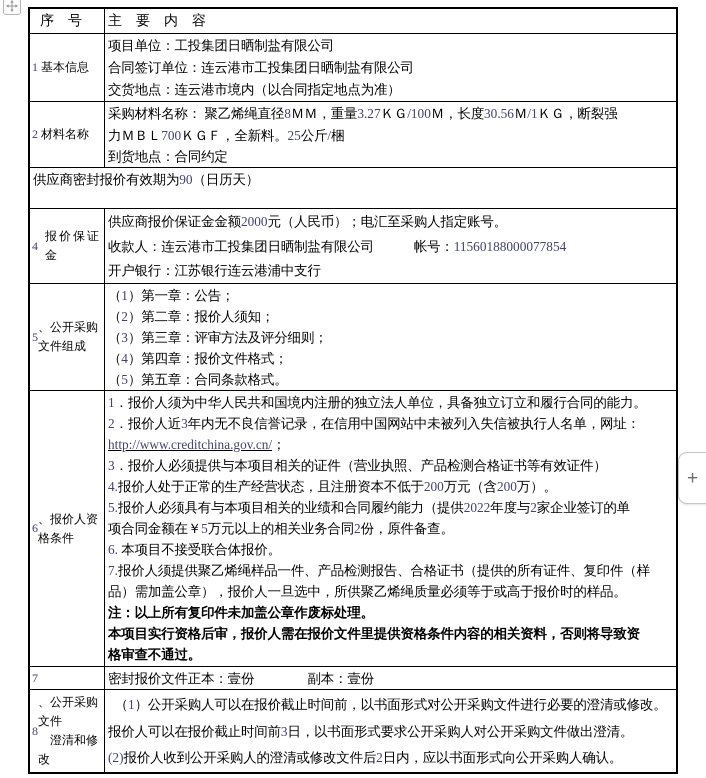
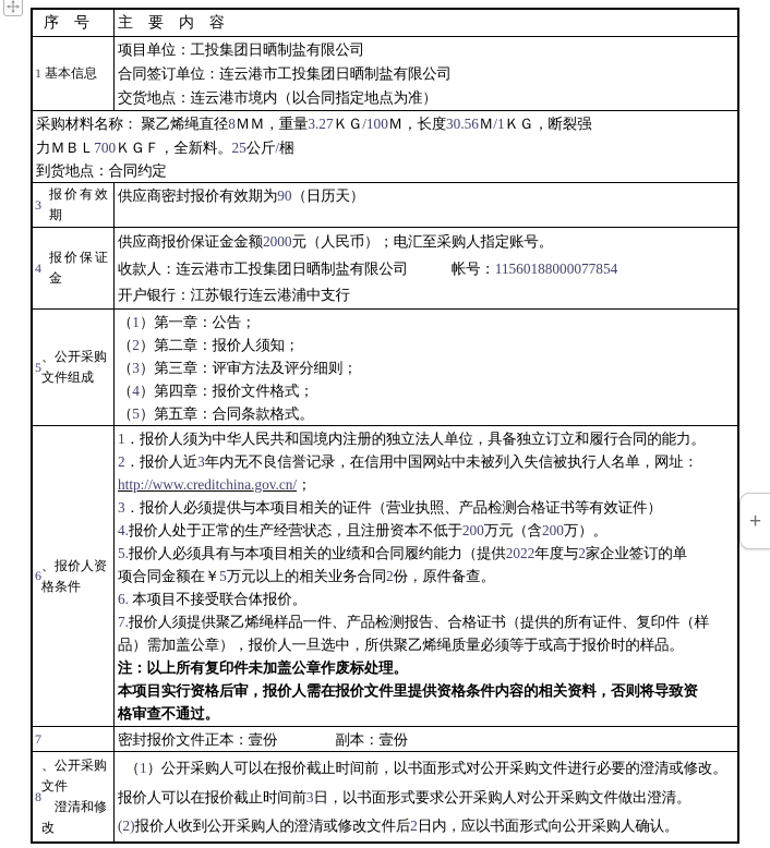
  序 号
  主 要 内 容
  1
  基本信息
  项目单位：工投集团日晒制盐有限公司
  合同签订单位：连云港市工投集团日晒制盐有限公司
  交货地点：连云港市境内（以合同指定地点为准）
- 2
- 材料名称
  采购材料名称： 聚乙烯绳直径8ＭＭ，重量3.27ＫＧ/100Ｍ，长度30.56Ｍ/1ＫＧ，断裂强
  力ＭＢＬ700ＫＧＦ，全新料。25公斤/梱
  到货地点：合同约定
+ 3
+ 报价有效
+ 期
  供应商密封报价有效期为90（日历天）
  4
  报价保证
  金
  供应商报价保证金金额2000元（人民币）；电汇至采购人指定账号。
  收款人：连云港市工投集团日晒制盐有限公司 帐号：11560188000077854
  开户银行：江苏银行连云港浦中支行
  5
  、公开采购
  文件组成
  （1）第一章：公告；
  （2）第二章：报价人须知；
  （3）第三章：评审方法及评分细则；
  （4）第四章：报价文件格式；
  （5）第五章：合同条款格式。
  6
  、报价人资
  格条件
  1．报价人须为中华人民共和国境内注册的独立法人单位，具备独立订立和履行合同的能力。
  2．报价人近3年内无不良信誉记录，在信用中国网站中未被列入失信被执行人名单，网址：
  http://www.creditchina.gov.cn/；
  3．报价人必须提供与本项目相关的证件（营业执照、产品检测合格证书等有效证件）
  4.报价人处于正常的生产经营状态，且注册资本不低于200万元（含200万）。
  5.报价人必须具有与本项目相关的业绩和合同履约能力（提供2022年度与2家企业签订的单
  项合同金额在￥5万元以上的相关业务合同2份，原件备查。
  6. 本项目不接受联合体报价。
  7.报价人须提供聚乙烯绳样品一件、产品检测报告、合格证书（提供的所有证件、复印件（样
  品）需加盖公章），报价人一旦选中，所供聚乙烯绳质量必须等于或高于报价时的样品。
  注：以上所有复印件未加盖公章作废标处理。
  本项目实行资格后审，报价人需在报价文件里提供资格条件内容的相关资料，否则将导致资
  格审查不通过。
  7
  密封报价文件正本：壹份 副本：壹份
  8
  、公开采购
  文件
  澄清和修
  改
  （1）公开采购人可以在报价截止时间前，以书面形式对公开采购文件进行必要的澄清或修改。
  报价人可以在报价截止时间前3日，以书面形式要求公开采购人对公开采购文件做出澄清。
  (2)报价人收到公开采购人的澄清或修改文件后2日内，应以书面形式向公开采购人确认。
  +
